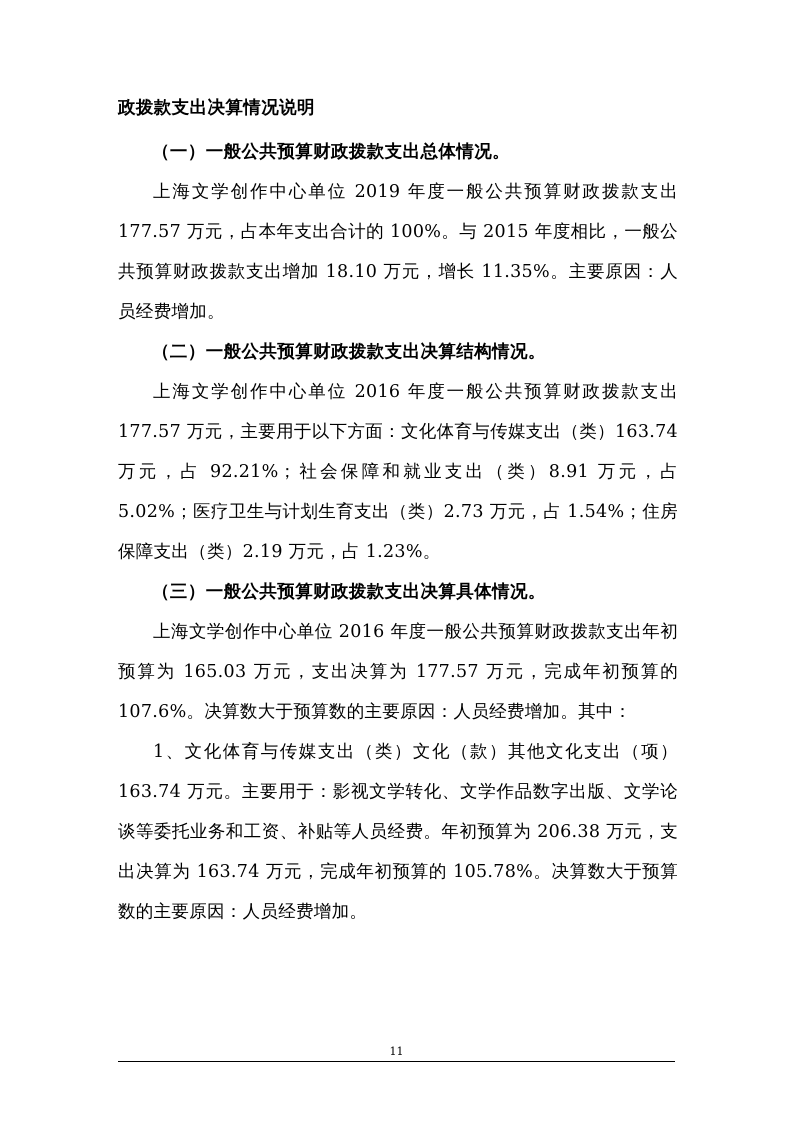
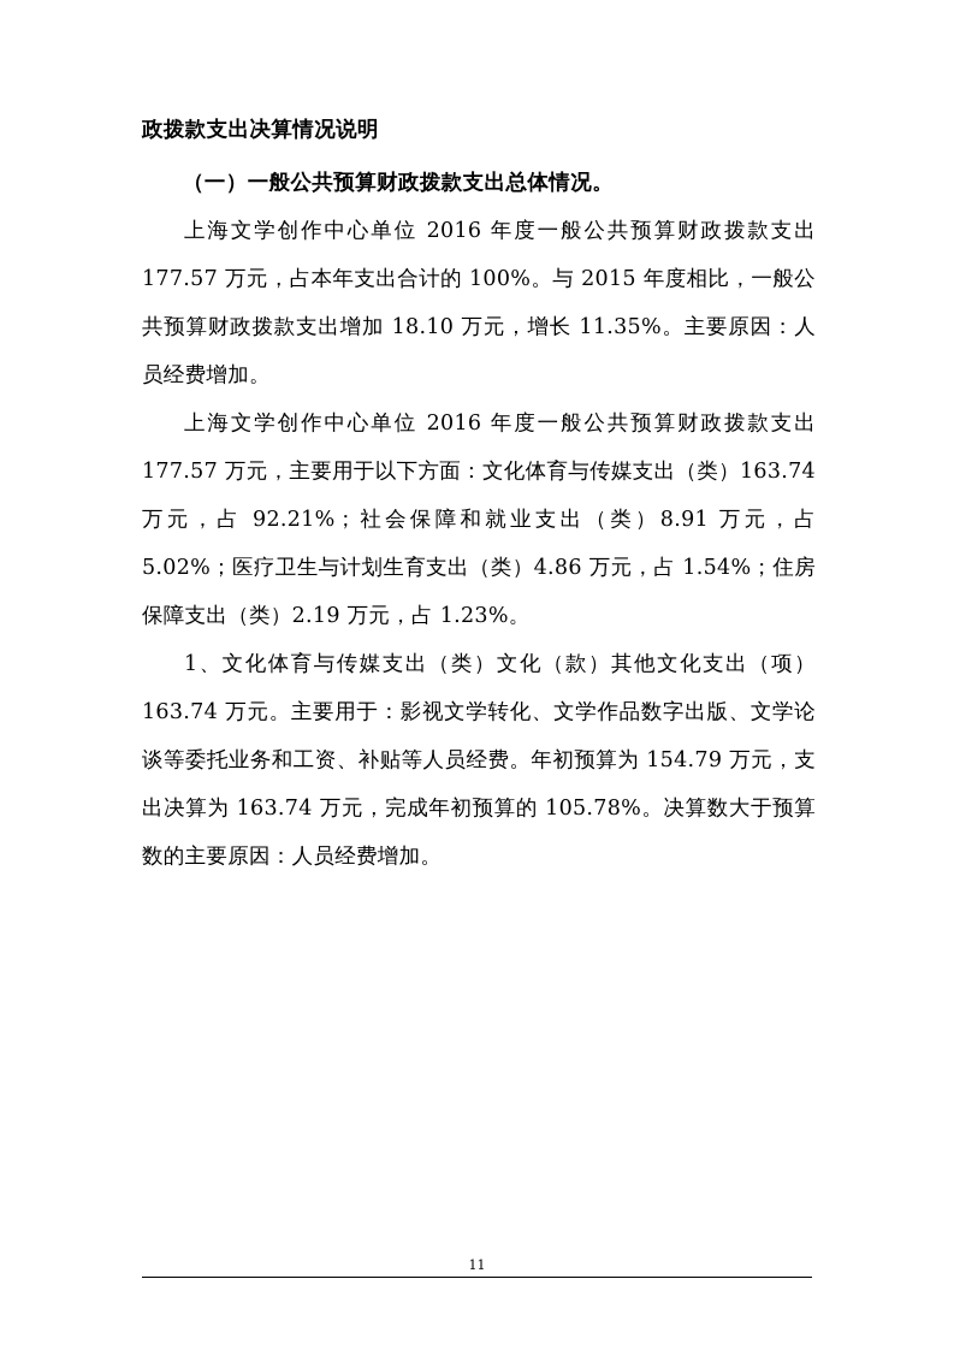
  政拨款支出决算情况说明
  （一）一般公共预算财政拨款支出总体情况。
- 上海文学创作中心单位 2019 年度一般公共预算财政拨款支出 177.57 万元，占本年支出合计的 100%。与 2015 年度相比，一般公共预算财政拨款支出增加 18.10 万元，增长 11.35%。主要原因：人员经费增加。
+ 上海文学创作中心单位 2016 年度一般公共预算财政拨款支出 177.57 万元，占本年支出合计的 100%。与 2015 年度相比，一般公共预算财政拨款支出增加 18.10 万元，增长 11.35%。主要原因：人员经费增加。
- （二）一般公共预算财政拨款支出决算结构情况。
- 上海文学创作中心单位 2016 年度一般公共预算财政拨款支出 177.57 万元，主要用于以下方面：文化体育与传媒支出（类）163.74 万元，占 92.21%；社会保障和就业支出（类）8.91 万元，占 5.02%；医疗卫生与计划生育支出（类）2.73 万元，占 1.54%；住房保障支出（类）2.19 万元，占 1.23%。
+ 上海文学创作中心单位 2016 年度一般公共预算财政拨款支出 177.57 万元，主要用于以下方面：文化体育与传媒支出（类）163.74 万元，占 92.21%；社会保障和就业支出（类）8.91 万元，占 5.02%；医疗卫生与计划生育支出（类）4.86 万元，占 1.54%；住房保障支出（类）2.19 万元，占 1.23%。
- （三）一般公共预算财政拨款支出决算具体情况。
- 上海文学创作中心单位 2016 年度一般公共预算财政拨款支出年初预算为 165.03 万元，支出决算为 177.57 万元，完成年初预算的 107.6%。决算数大于预算数的主要原因：人员经费增加。其中：
- 1、文化体育与传媒支出（类）文化（款）其他文化支出（项）163.74 万元。主要用于：影视文学转化、文学作品数字出版、文学论谈等委托业务和工资、补贴等人员经费。年初预算为 206.38 万元，支出决算为 163.74 万元，完成年初预算的 105.78%。决算数大于预算数的主要原因：人员经费增加。
+ 1、文化体育与传媒支出（类）文化（款）其他文化支出（项）163.74 万元。主要用于：影视文学转化、文学作品数字出版、文学论谈等委托业务和工资、补贴等人员经费。年初预算为 154.79 万元，支出决算为 163.74 万元，完成年初预算的 105.78%。决算数大于预算数的主要原因：人员经费增加。
  11
